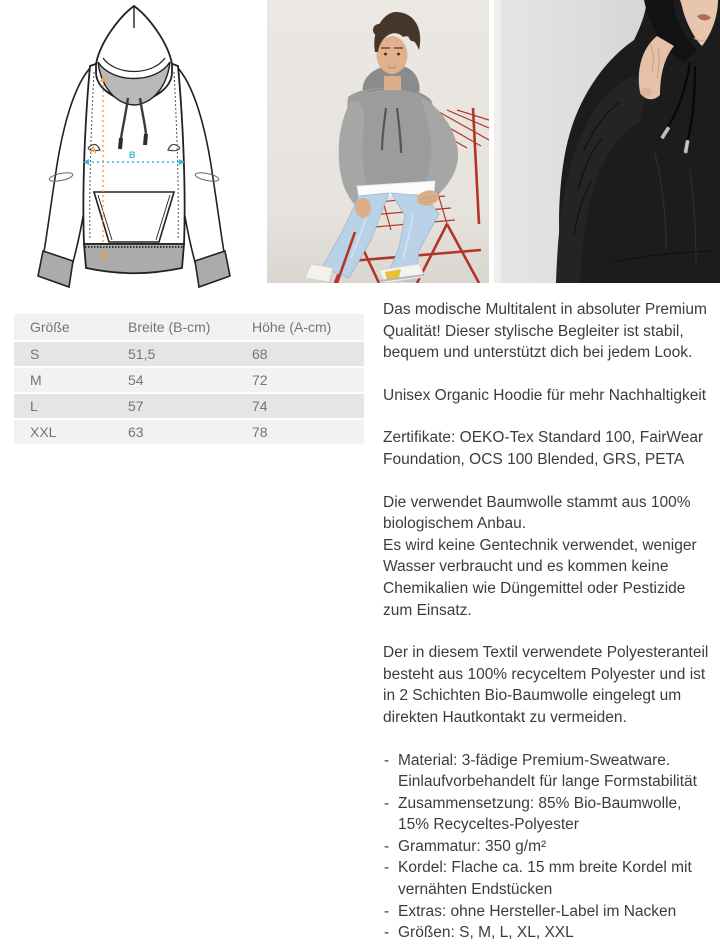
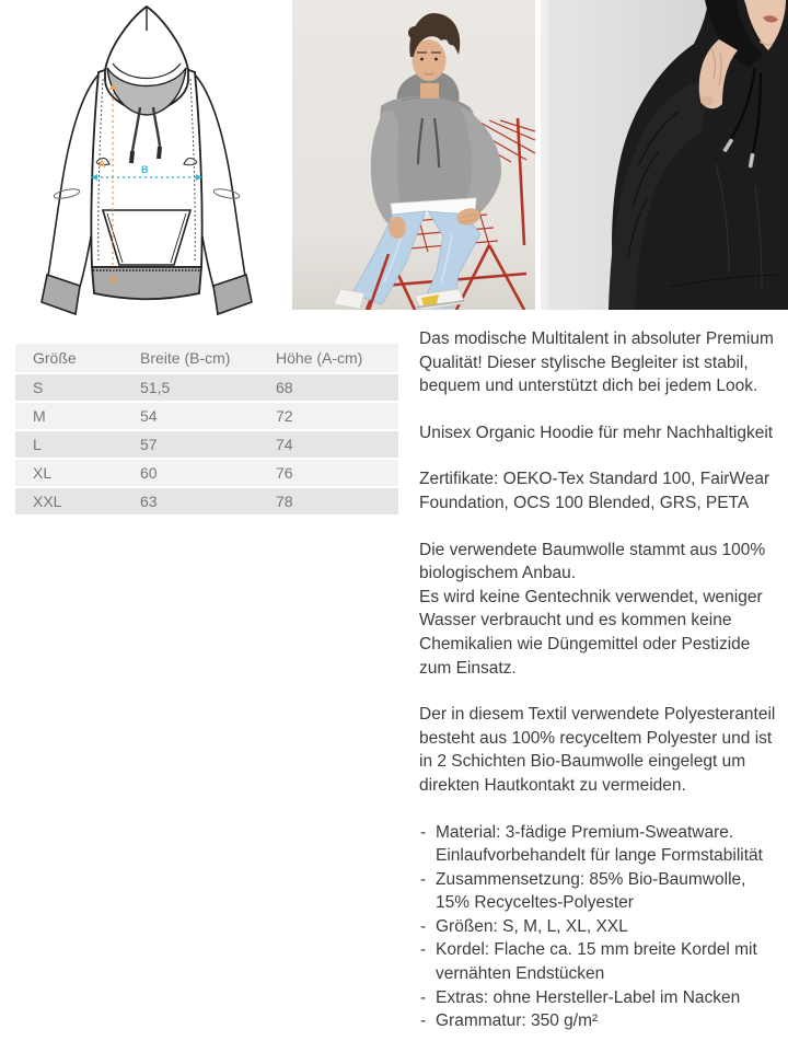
  A
  B
  Größe	Breite (B-cm)	Höhe (A-cm)
  S	51,5	68
  M	54	72
  L	57	74
+ XL	60	76
  XXL	63	78
  Das modische Multitalent in absoluter Premium Qualität! Dieser stylische Begleiter ist stabil, bequem und unterstützt dich bei jedem Look.
  Unisex Organic Hoodie für mehr Nachhaltigkeit
  Zertifikate: OEKO-Tex Standard 100, FairWear Foundation, OCS 100 Blended, GRS, PETA
- Die verwendet Baumwolle stammt aus 100% biologischem Anbau.
+ Die verwendete Baumwolle stammt aus 100% biologischem Anbau.
  Es wird keine Gentechnik verwendet, weniger Wasser verbraucht und es kommen keine Chemikalien wie Düngemittel oder Pestizide zum Einsatz.
  Der in diesem Textil verwendete Polyesteranteil besteht aus 100% recyceltem Polyester und ist in 2 Schichten Bio-Baumwolle eingelegt um direkten Hautkontakt zu vermeiden.
  Material: 3-fädige Premium-Sweatware. Einlaufvorbehandelt für lange Formstabilität
  Zusammensetzung: 85% Bio-Baumwolle, 15% Recyceltes-Polyester
- Grammatur: 350 g/m²
+ Größen: S, M, L, XL, XXL
  Kordel: Flache ca. 15 mm breite Kordel mit vernähten Endstücken
  Extras: ohne Hersteller-Label im Nacken
- Größen: S, M, L, XL, XXL
+ Grammatur: 350 g/m²
